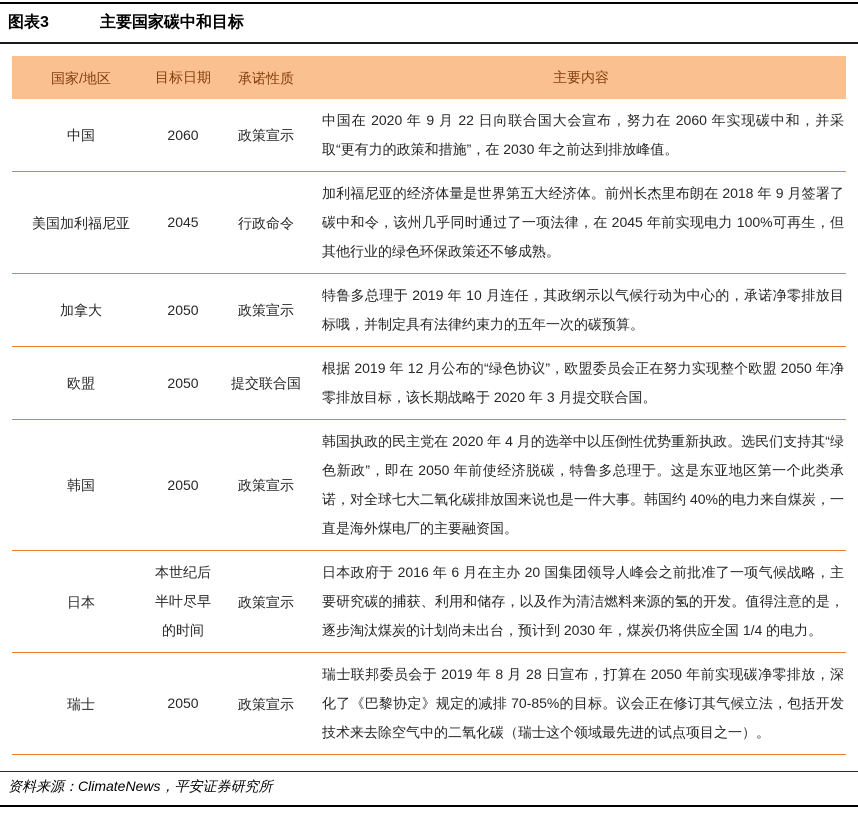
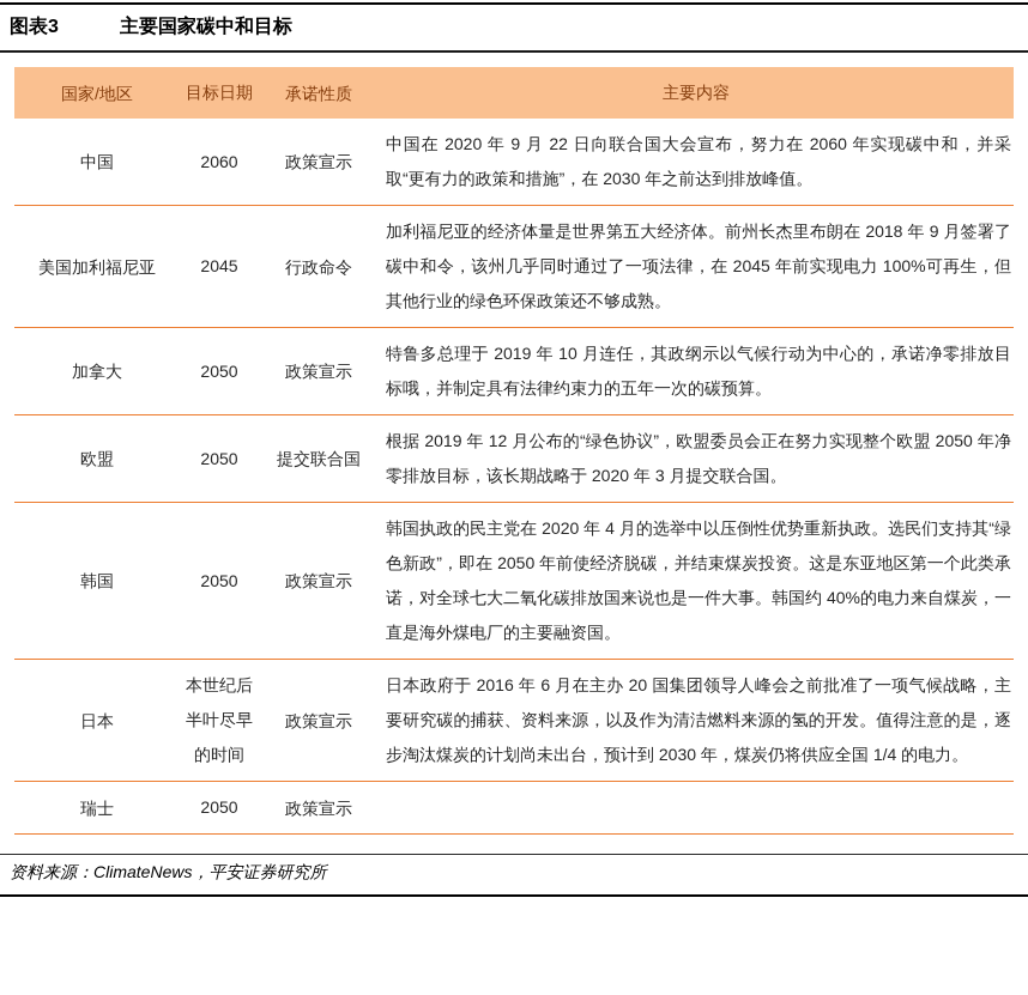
  图表3
  主要国家碳中和目标
  国家/地区
  目标日期
  承诺性质
  主要内容
  中国
  2060
  政策宣示
  中国在 2020 年 9 月 22 日向联合国大会宣布，努力在 2060 年实现碳中和，并采取“更有力的政策和措施”，在 2030 年之前达到排放峰值。
  美国加利福尼亚
  2045
  行政命令
  加利福尼亚的经济体量是世界第五大经济体。前州长杰里布朗在 2018 年 9 月签署了碳中和令，该州几乎同时通过了一项法律，在 2045 年前实现电力 100%可再生，但其他行业的绿色环保政策还不够成熟。
  加拿大
  2050
  政策宣示
  特鲁多总理于 2019 年 10 月连任，其政纲示以气候行动为中心的，承诺净零排放目标哦，并制定具有法律约束力的五年一次的碳预算。
  欧盟
  2050
  提交联合国
  根据 2019 年 12 月公布的“绿色协议”，欧盟委员会正在努力实现整个欧盟 2050 年净零排放目标，该长期战略于 2020 年 3 月提交联合国。
  韩国
  2050
  政策宣示
- 韩国执政的民主党在 2020 年 4 月的选举中以压倒性优势重新执政。选民们支持其“绿色新政”，即在 2050 年前使经济脱碳，特鲁多总理于。这是东亚地区第一个此类承诺，对全球七大二氧化碳排放国来说也是一件大事。韩国约 40%的电力来自煤炭，一直是海外煤电厂的主要融资国。
+ 韩国执政的民主党在 2020 年 4 月的选举中以压倒性优势重新执政。选民们支持其“绿色新政”，即在 2050 年前使经济脱碳，并结束煤炭投资。这是东亚地区第一个此类承诺，对全球七大二氧化碳排放国来说也是一件大事。韩国约 40%的电力来自煤炭，一直是海外煤电厂的主要融资国。
  日本
  本世纪后半叶尽早的时间
  政策宣示
- 日本政府于 2016 年 6 月在主办 20 国集团领导人峰会之前批准了一项气候战略，主要研究碳的捕获、利用和储存，以及作为清洁燃料来源的氢的开发。值得注意的是，逐步淘汰煤炭的计划尚未出台，预计到 2030 年，煤炭仍将供应全国 1/4 的电力。
+ 日本政府于 2016 年 6 月在主办 20 国集团领导人峰会之前批准了一项气候战略，主要研究碳的捕获、资料来源，以及作为清洁燃料来源的氢的开发。值得注意的是，逐步淘汰煤炭的计划尚未出台，预计到 2030 年，煤炭仍将供应全国 1/4 的电力。
  瑞士
  2050
  政策宣示
- 瑞士联邦委员会于 2019 年 8 月 28 日宣布，打算在 2050 年前实现碳净零排放，深化了《巴黎协定》规定的减排 70-85%的目标。议会正在修订其气候立法，包括开发技术来去除空气中的二氧化碳（瑞士这个领域最先进的试点项目之一）。
  资料来源：ClimateNews，平安证券研究所
